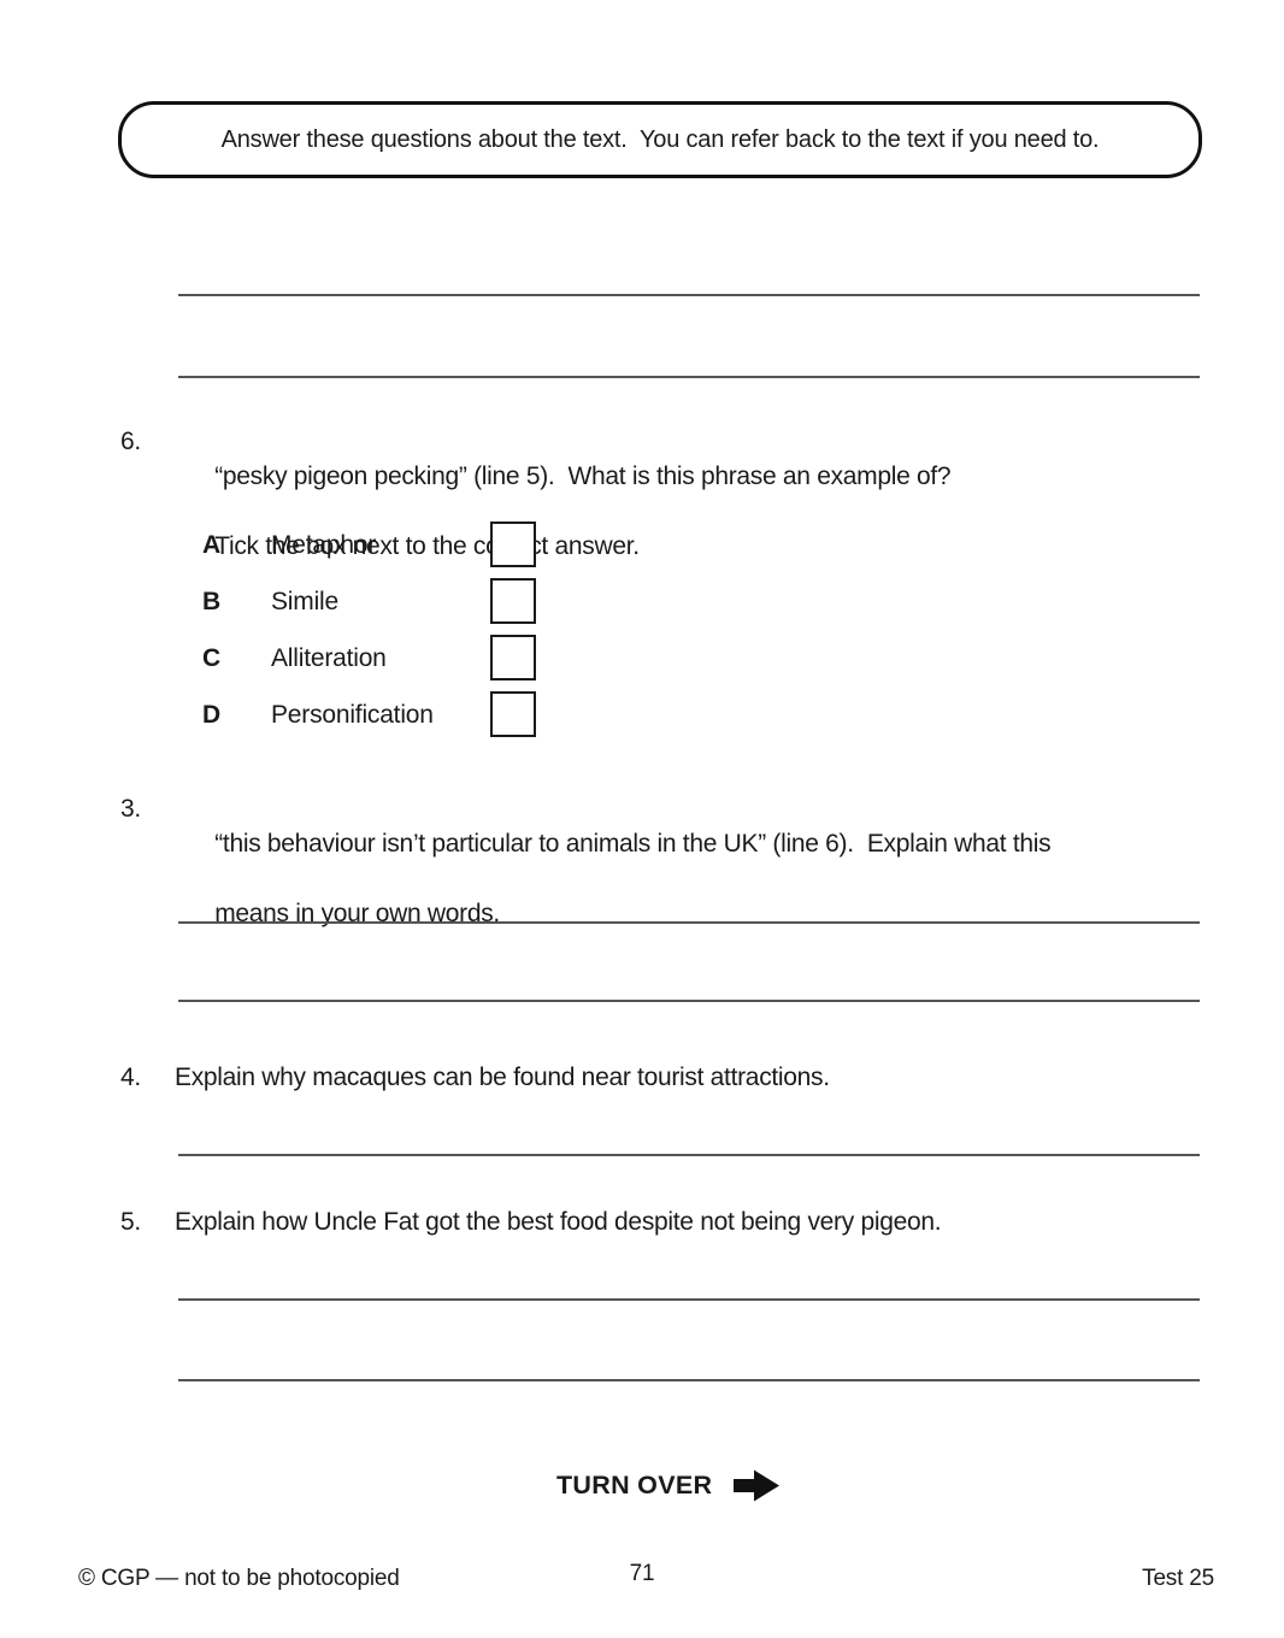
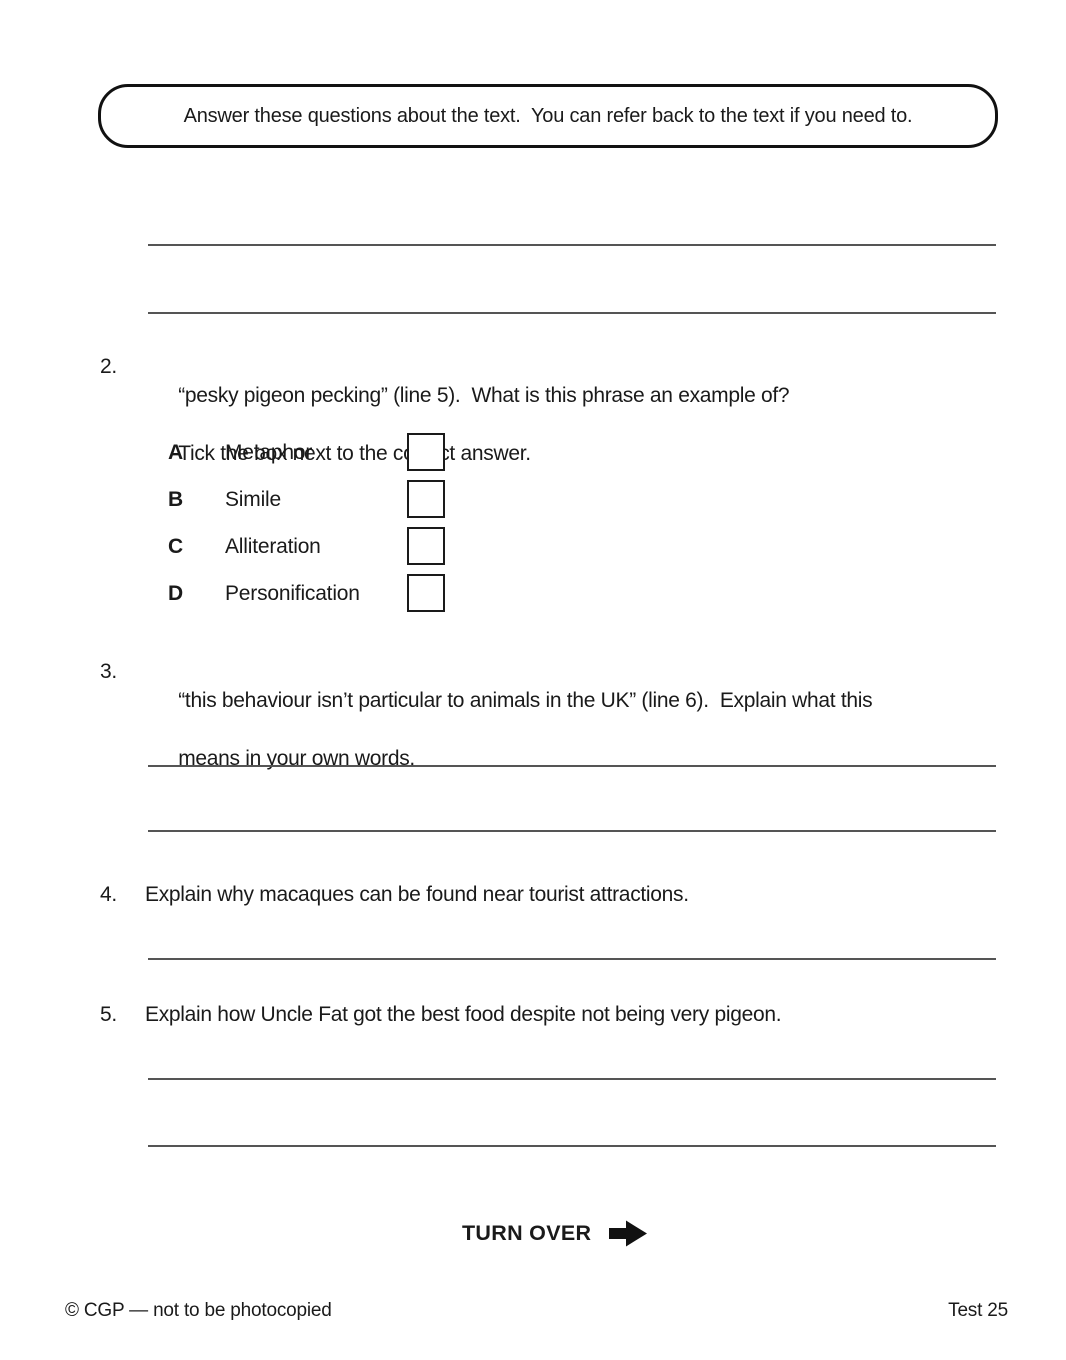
  Answer these questions about the text. You can refer back to the text if you need to.
- 6.
+ 2.
  “pesky pigeon pecking” (line 5). What is this phrase an example of?
  Tick the box next to the ct answer.
  A
  Metaphor
  B
  Simile
  C
  Alliteration
  D
  Personification
  3.
  “this behaviour isn’t particular to animals in the UK” (line 6). Explain what this
  means in your own words.
  4.
  Explain why macaques can be found near tourist attractions.
  5.
  Explain how Uncle Fat got the best food despite not being very pigeon.
  TURN OVER
  © CGP — not to be photocopied
- 71
  Test 25
